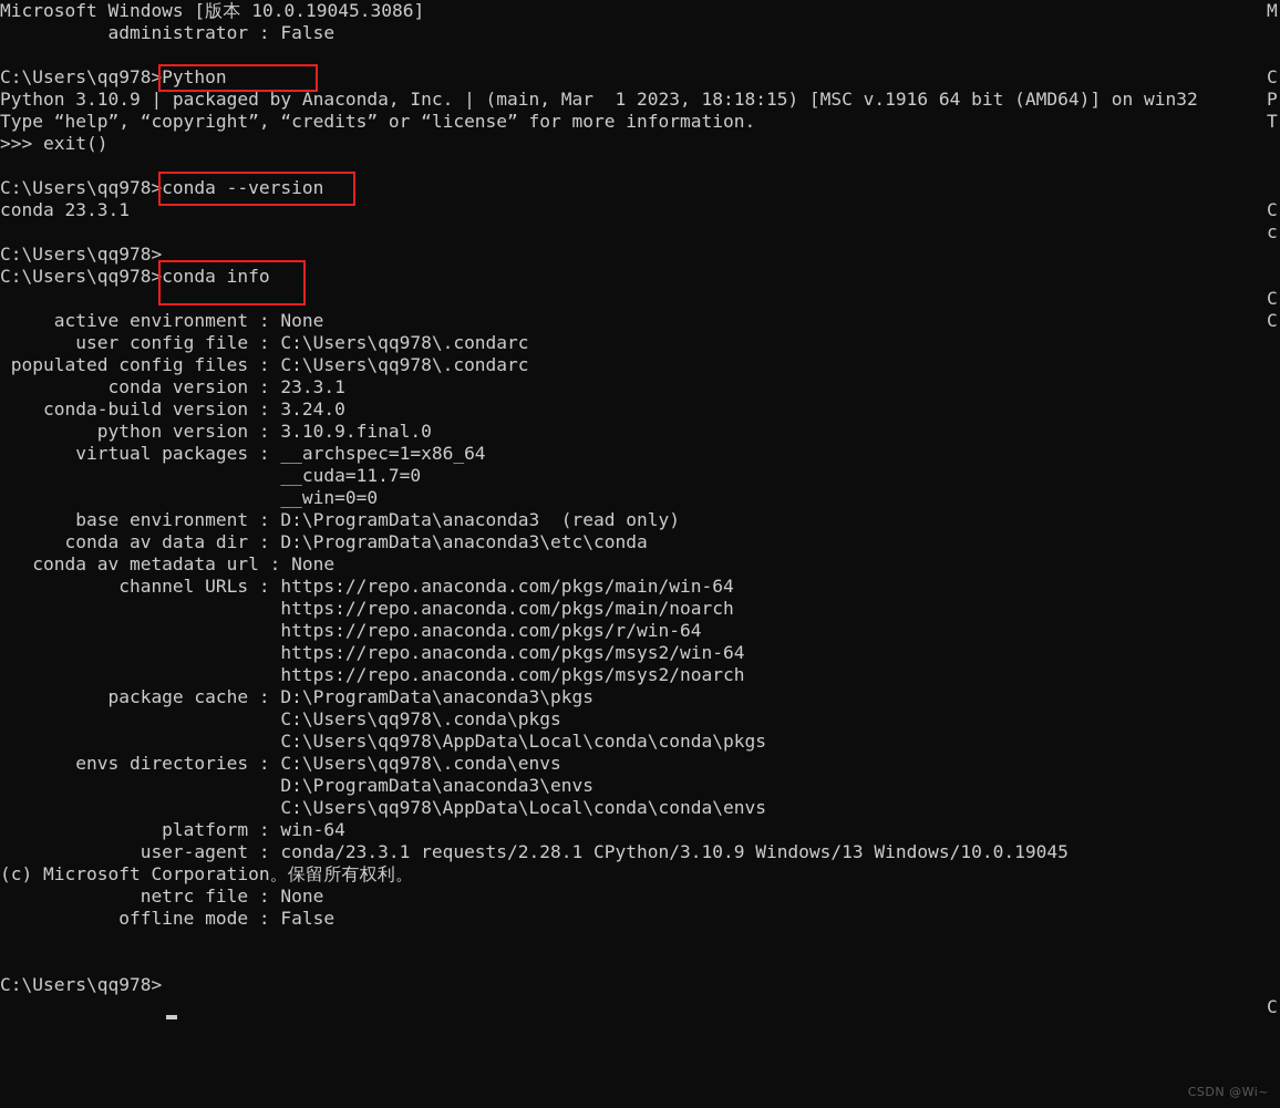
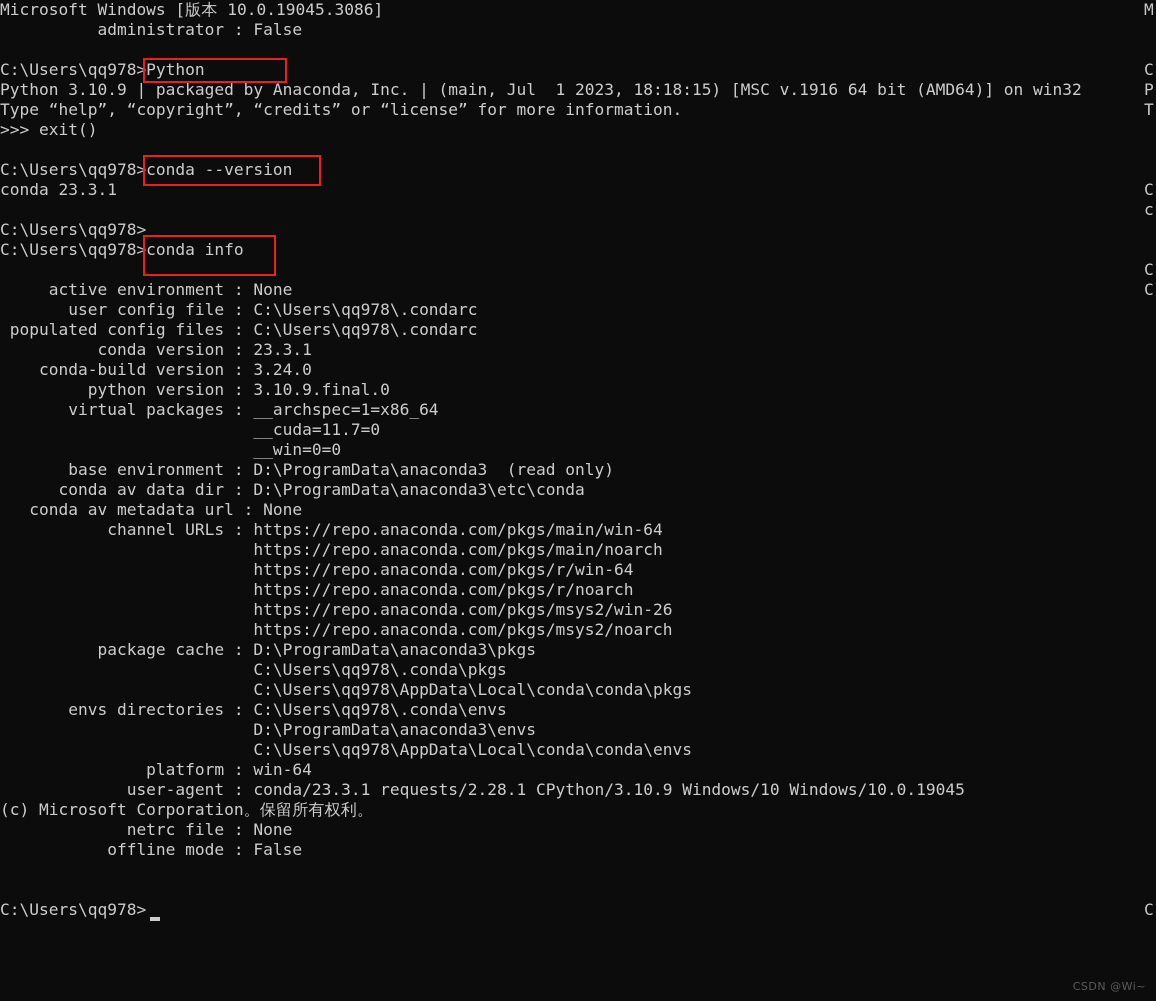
  Microsoft Windows [版本 10.0.19045.3086]
  administrator : False
  C:\Users\qq978>Python
- Python 3.10.9 | packaged by Anaconda, Inc. | (main, Mar 1 2023, 18:18:15) [MSC v.1916 64 bit (AMD64)] on win32
+ Python 3.10.9 | packaged by Anaconda, Inc. | (main, Jul 1 2023, 18:18:15) [MSC v.1916 64 bit (AMD64)] on win32
  Type “help”, “copyright”, “credits” or “license” for more information.
  >>> exit()
  C:\Users\qq978>conda --version
  conda 23.3.1
  C:\Users\qq978>
  C:\Users\qq978>conda info
  active environment : None
  user config file : C:\Users\qq978\.condarc
  populated config files : C:\Users\qq978\.condarc
  conda version : 23.3.1
  conda-build version : 3.24.0
  python version : 3.10.9.final.0
  virtual packages : __archspec=1=x86_64
  __cuda=11.7=0
  __win=0=0
  base environment : D:\ProgramData\anaconda3 (read only)
  conda av data dir : D:\ProgramData\anaconda3\etc\conda
  conda av metadata url : None
  channel URLs : https://repo.anaconda.com/pkgs/main/win-64
  https://repo.anaconda.com/pkgs/main/noarch
  https://repo.anaconda.com/pkgs/r/win-64
+ https://repo.anaconda.com/pkgs/r/noarch
- https://repo.anaconda.com/pkgs/msys2/win-64
+ https://repo.anaconda.com/pkgs/msys2/win-26
  https://repo.anaconda.com/pkgs/msys2/noarch
  package cache : D:\ProgramData\anaconda3\pkgs
  C:\Users\qq978\.conda\pkgs
  C:\Users\qq978\AppData\Local\conda\conda\pkgs
  envs directories : C:\Users\qq978\.conda\envs
  D:\ProgramData\anaconda3\envs
  C:\Users\qq978\AppData\Local\conda\conda\envs
  platform : win-64
- user-agent : conda/23.3.1 requests/2.28.1 CPython/3.10.9 Windows/13 Windows/10.0.19045
+ user-agent : conda/23.3.1 requests/2.28.1 CPython/3.10.9 Windows/10 Windows/10.0.19045
  (c) Microsoft Corporation。保留所有权利。
  netrc file : None
  offline mode : False
  C:\Users\qq978>
  M
  C
  P
  T
  C
  c
  C
  C
  C
  CSDN @Wi~
